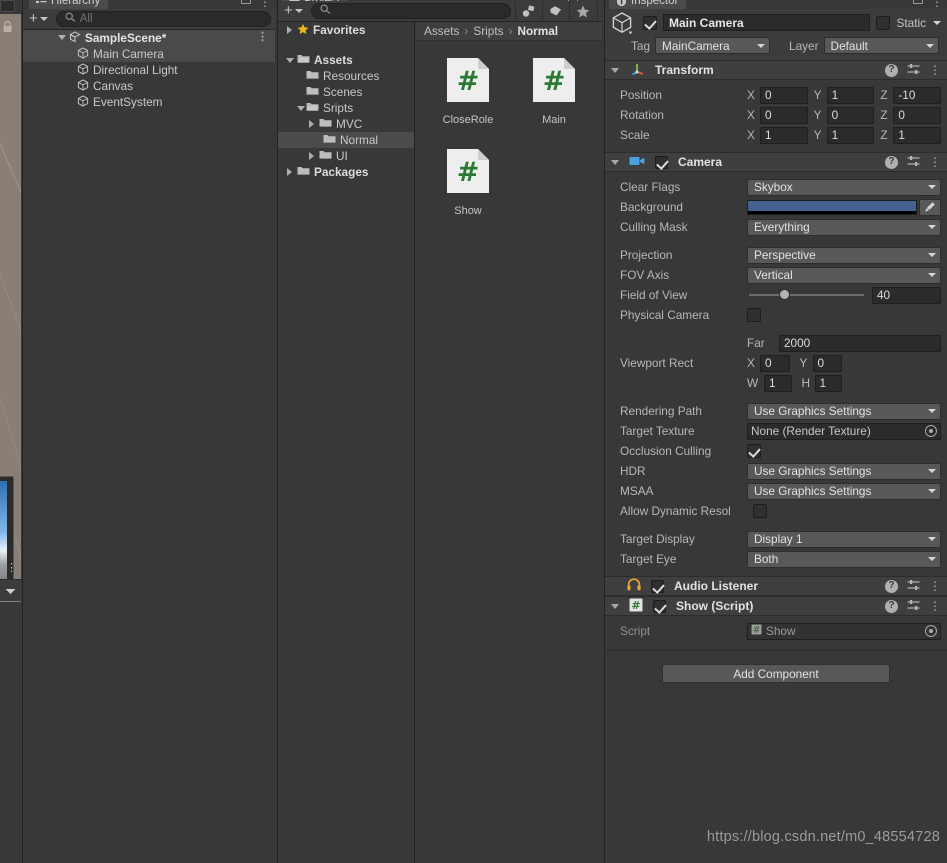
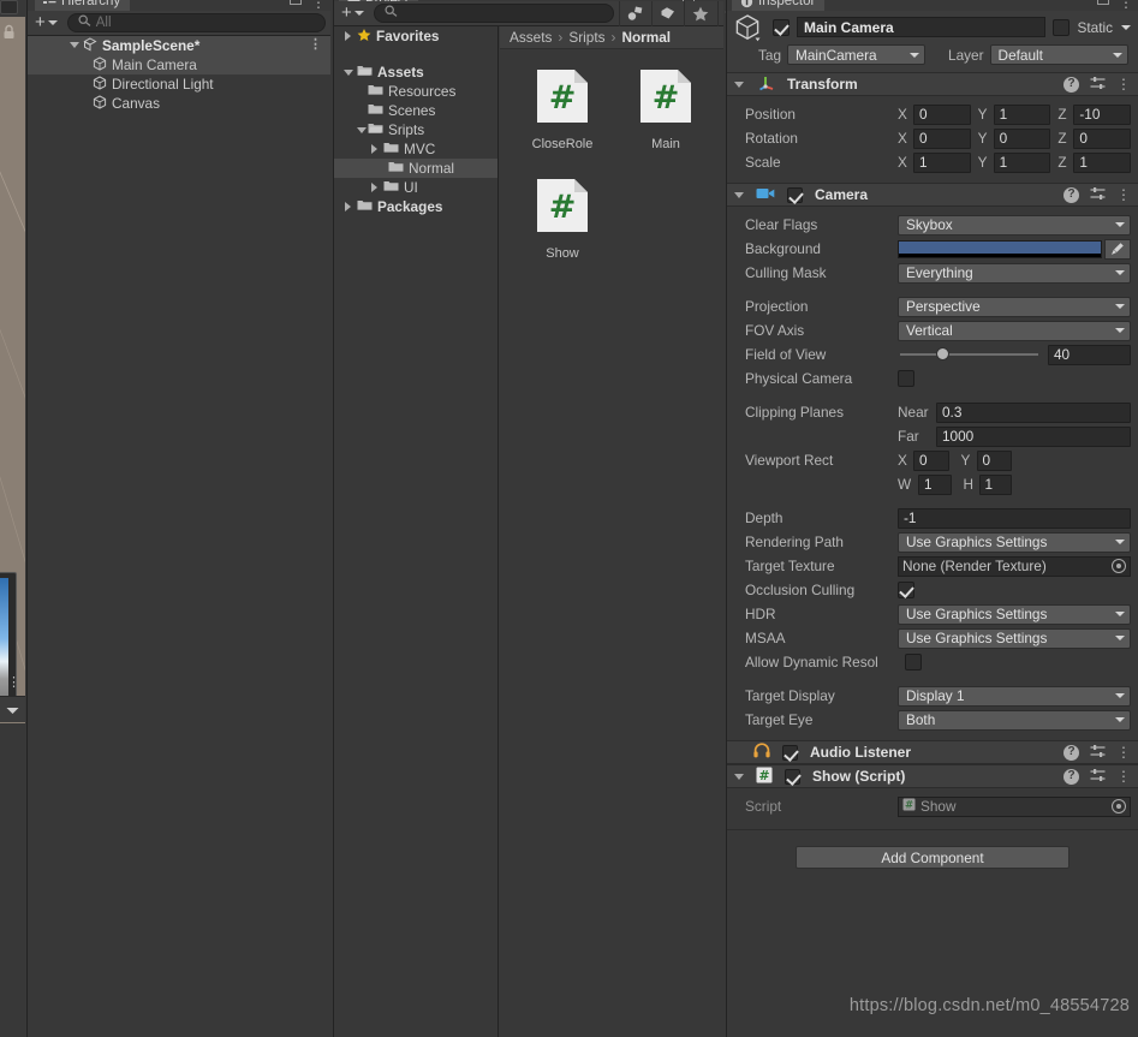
  ⋮
  Hierarchy
  ⋮
  +
  All
  SampleScene*
  ⋮
  Main Camera
  Directional Light
  Canvas
- EventSystem
  +
  Favorites
  Assets
  Resources
  Scenes
  Sripts
  MVC
  Normal
  UI
  Packages
  Assets
  ›
  Sripts
  ›
  Normal
  #
  CloseRole
  #
  Main
  #
  Show
  Inspector
  ⋮
  Main Camera
  Static
  Tag
  MainCamera
  Layer
  Default
  Transform
  ?
  ⋮
  Position
  X
  0
  Y
  1
  Z
  -10
  Rotation
  X
  0
  Y
  0
  Z
  0
  Scale
  X
  1
  Y
  1
  Z
  1
  Camera
  ?
  ⋮
  Clear Flags
  Skybox
  Background
  Culling Mask
  Everything
  Projection
  Perspective
  FOV Axis
  Vertical
  Field of View
  40
  Physical Camera
+ Clipping Planes
+ Near
+ 0.3
  Far
- 2000
+ 1000
  Viewport Rect
  X
  0
  Y
  0
  W
  1
  H
  1
+ Depth
+ -1
  Rendering Path
  Use Graphics Settings
  Target Texture
  None (Render Texture)
  Occlusion Culling
  HDR
  Use Graphics Settings
  MSAA
  Use Graphics Settings
  Allow Dynamic Resol
  Target Display
  Display 1
  Target Eye
  Both
  Audio Listener
  ?
  ⋮
  #
  Show (Script)
  ?
  ⋮
  Script
  #
  Show
  Add Component
  https://blog.csdn.net/m0_48554728
